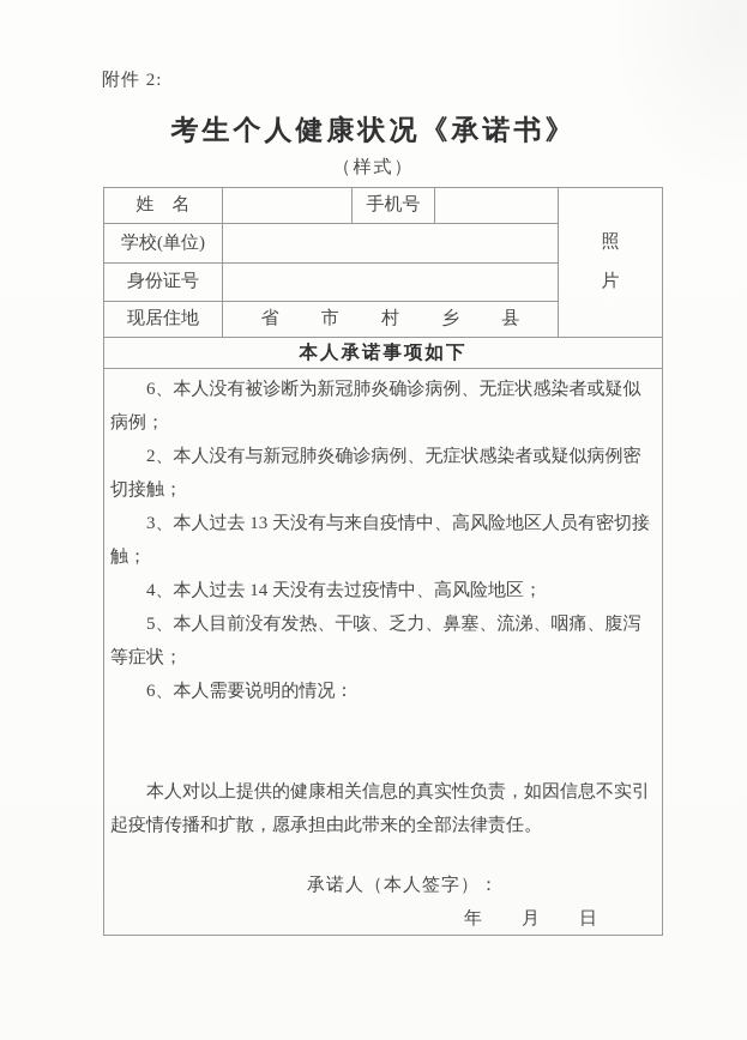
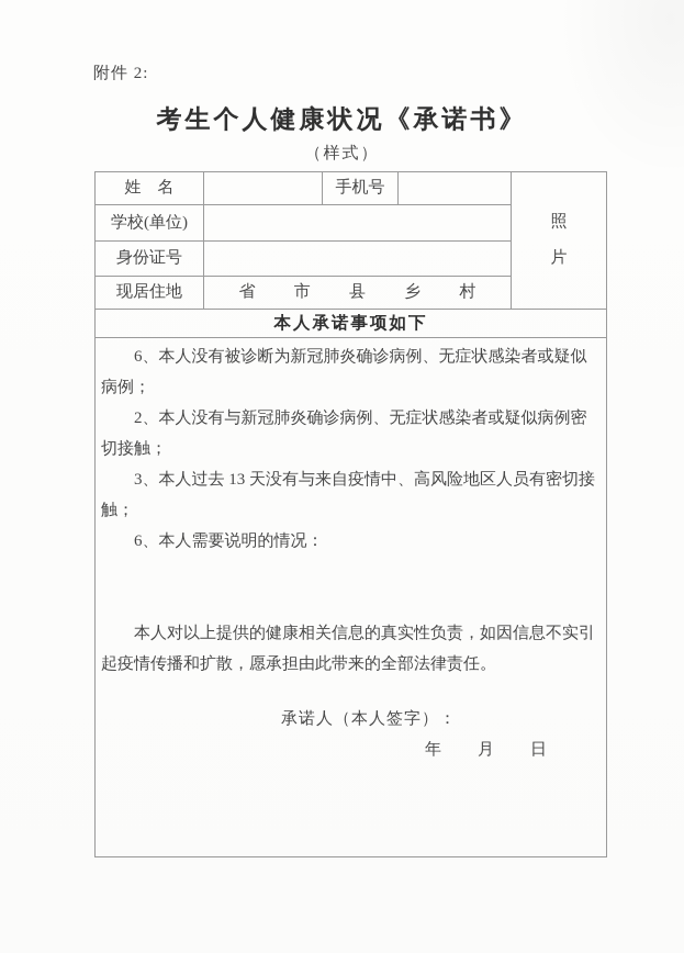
  附件 2:
  考生个人健康状况《承诺书》
  （样式）
  姓 名
  手机号
  照
  片
  学校(单位)
  身份证号
  现居住地
  省
  市
- 村
+ 县
  乡
- 县
+ 村
  本人承诺事项如下
  6、本人没有被诊断为新冠肺炎确诊病例、无症状感染者或疑似病例；
  2、本人没有与新冠肺炎确诊病例、无症状感染者或疑似病例密切接触；
  3、本人过去 13 天没有与来自疫情中、高风险地区人员有密切接触；
- 4、本人过去 14 天没有去过疫情中、高风险地区；
- 5、本人目前没有发热、干咳、乏力、鼻塞、流涕、咽痛、腹泻等症状；
  6、本人需要说明的情况：
  本人对以上提供的健康相关信息的真实性负责，如因信息不实引起疫情传播和扩散，愿承担由此带来的全部法律责任。
  承诺人（本人签字）：
  年 月 日
